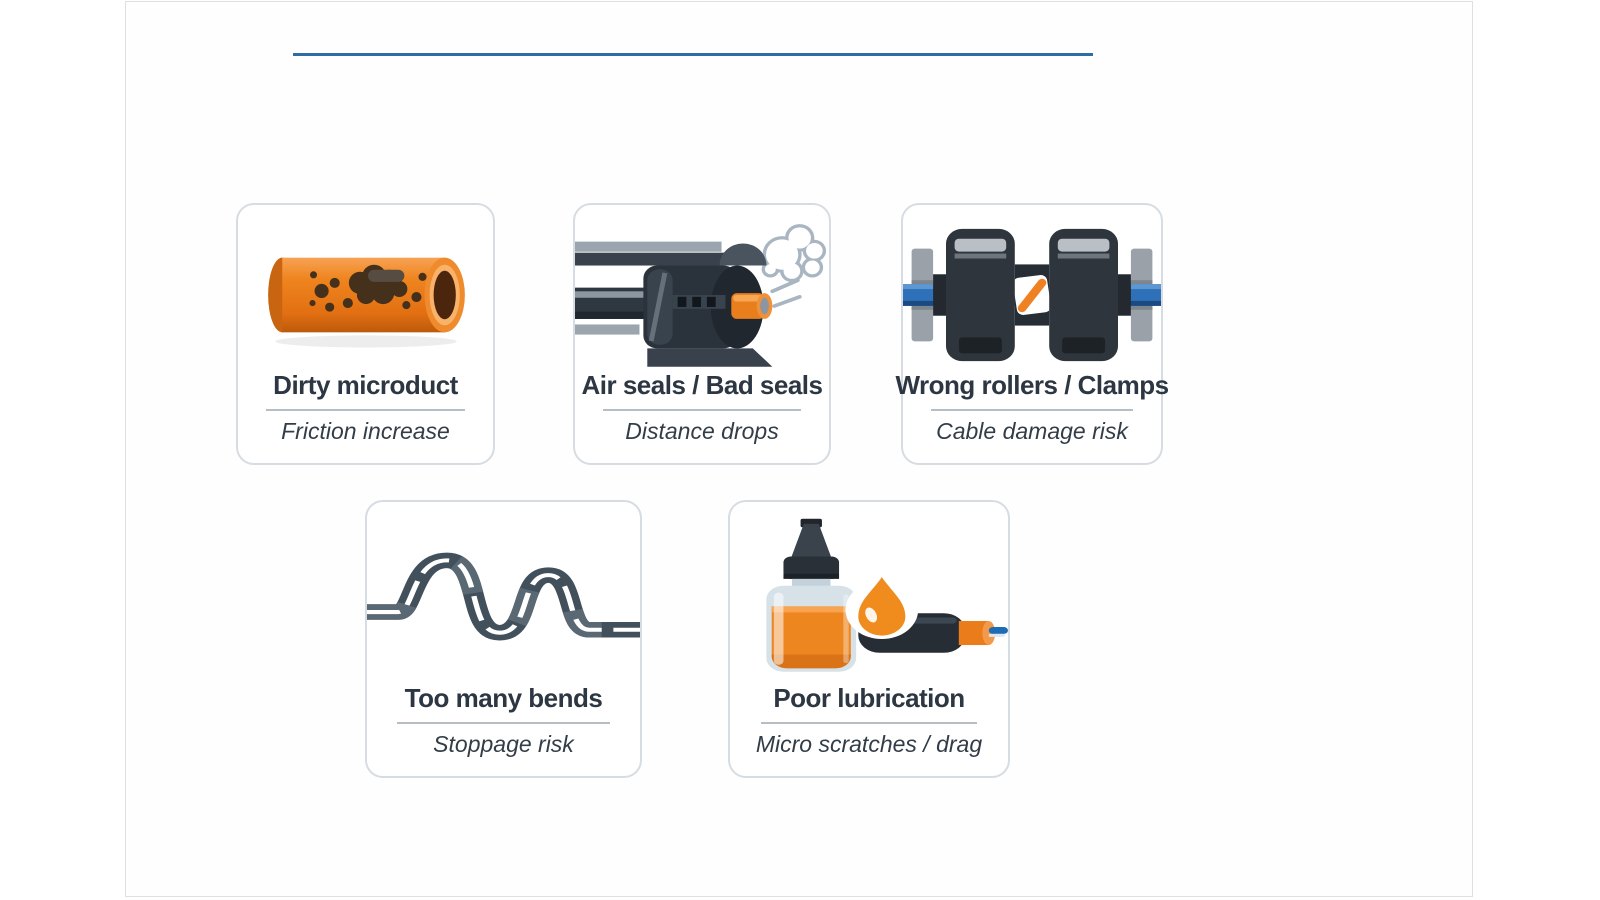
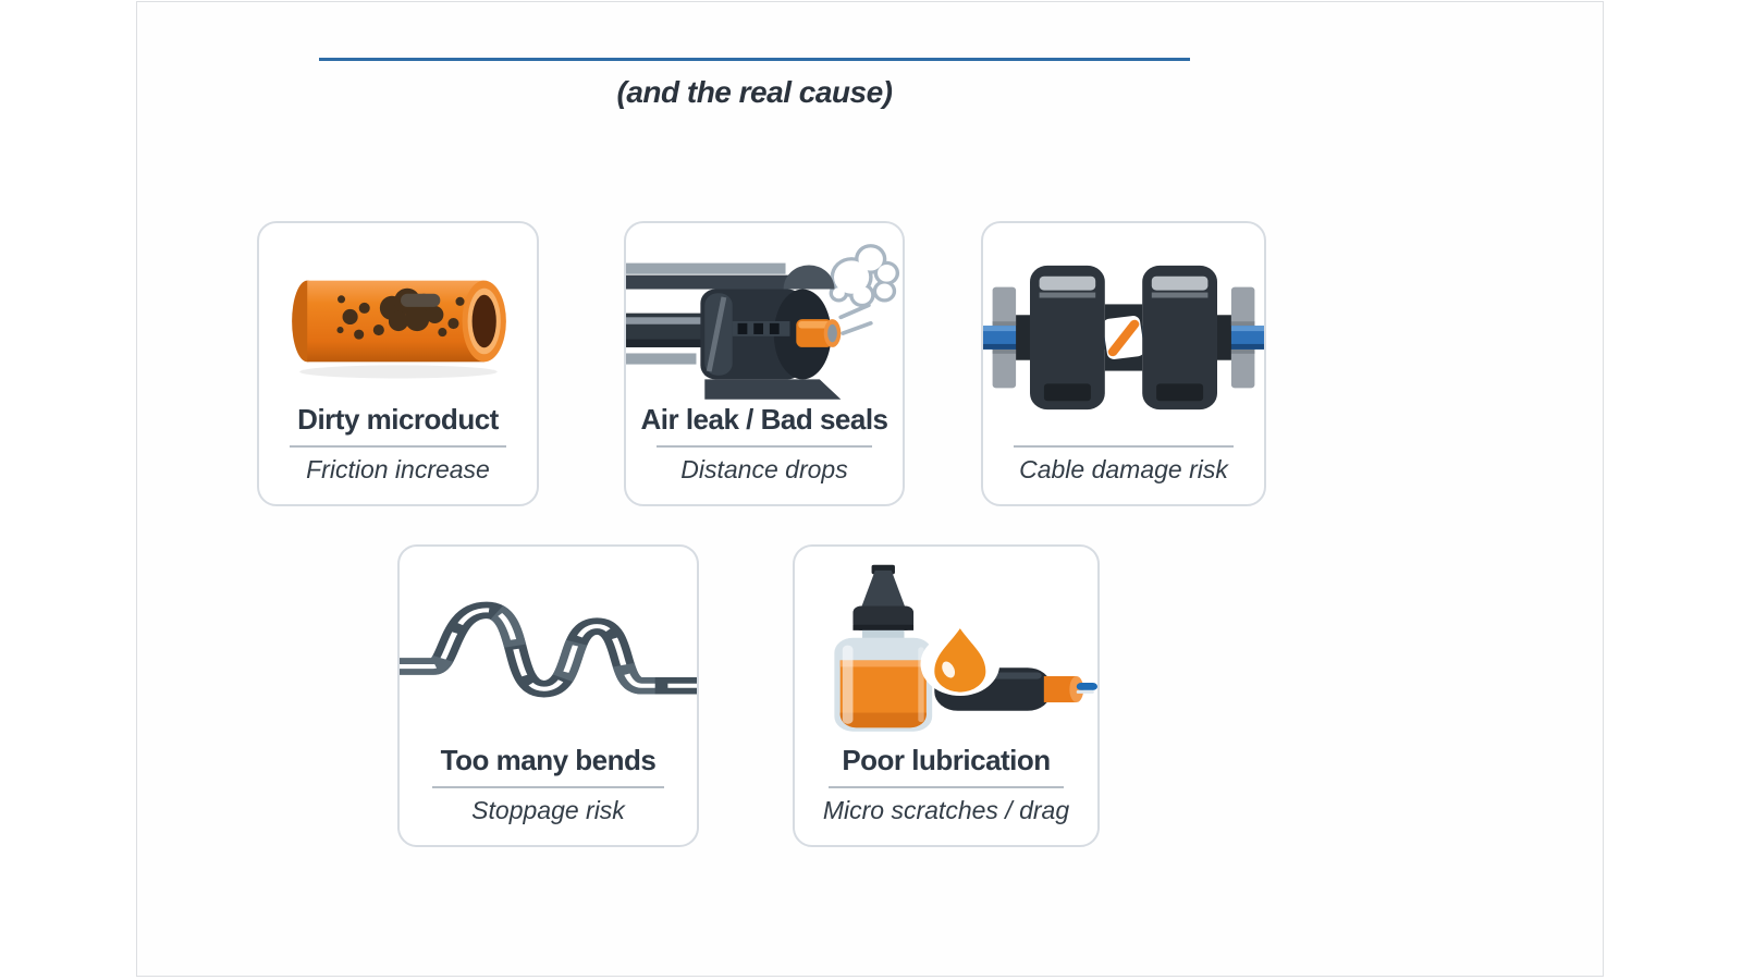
+ (and the real cause)
  Dirty microduct
  Friction increase
- Air seals / Bad seals
+ Air leak / Bad seals
  Distance drops
- Wrong rollers / Clamps
  Cable damage risk
  Too many bends
  Stoppage risk
  Poor lubrication
  Micro scratches / drag
